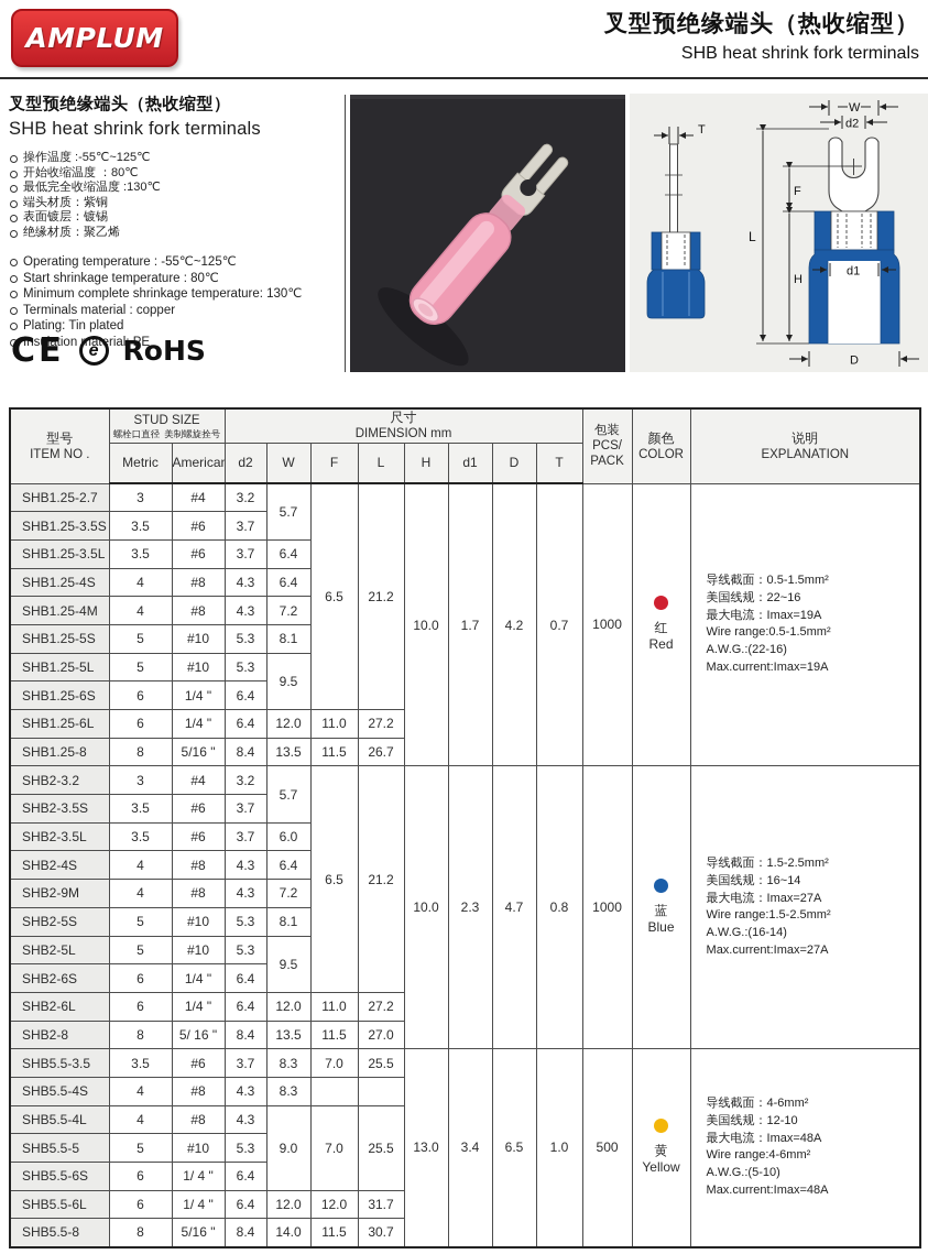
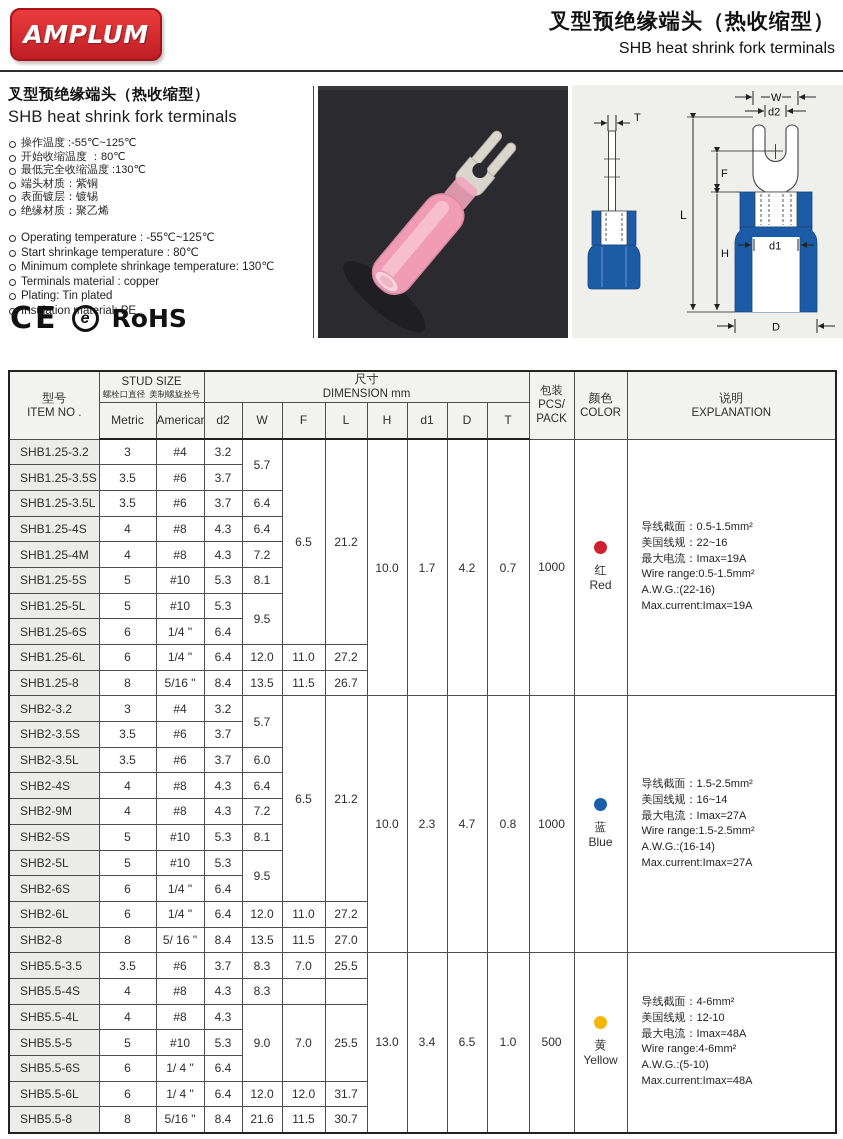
  AMPLUM
  叉型预绝缘端头（热收缩型）
  SHB heat shrink fork terminals
  叉型预绝缘端头（热收缩型）
  SHB heat shrink fork terminals
  操作温度 :-55℃~125℃
  开始收缩温度 ：80℃
  最低完全收缩温度 :130℃
  端头材质：紫铜
  表面镀层：镀锡
  绝缘材质：聚乙烯
  Operating temperature : -55℃~125℃
  Start shrinkage temperature : 80℃
  Minimum complete shrinkage temperature: 130℃
  Terminals material : copper
  Plating: Tin plated
  Insulation material: PE
  CE
  e
  RoHS
  T
  L
  W
  d2
  d1
  F
  H
  D
  型号 ITEM NO .	STUD SIZE 螺栓口直径 美制螺旋拴号	尺寸 DIMENSION mm	包装 PCS/ PACK	颜色 COLOR	说明 EXPLANATION
  Metric	America	d2	W	F	L	H	d1	D	T
- SHB1.25-2.7	3	#4	3.2	5.7	6.5	21.2	10.0	1.7	4.2	0.7	1000	红Red	导线截面：0.5-1.5mm²美国线规：22~16最大电流：Imax=19AWire range:0.5-1.5mm²A.W.G.:(22-16)Max.current:Imax=19A
+ SHB1.25-3.2	3	#4	3.2	5.7	6.5	21.2	10.0	1.7	4.2	0.7	1000	红Red	导线截面：0.5-1.5mm²美国线规：22~16最大电流：Imax=19AWire range:0.5-1.5mm²A.W.G.:(22-16)Max.current:Imax=19A
  SHB1.25-3.5S	3.5	#6	3.7
  SHB1.25-3.5L	3.5	#6	3.7	6.4
  SHB1.25-4S	4	#8	4.3	6.4
  SHB1.25-4M	4	#8	4.3	7.2
  SHB1.25-5S	5	#10	5.3	8.1
  SHB1.25-5L	5	#10	5.3	9.5
  SHB1.25-6S	6	1/4 "	6.4
  SHB1.25-6L	6	1/4 "	6.4	12.0	11.0	27.2
  SHB1.25-8	8	5/16 "	8.4	13.5	11.5	26.7
  SHB2-3.2	3	#4	3.2	5.7	6.5	21.2	10.0	2.3	4.7	0.8	1000	蓝Blue	导线截面：1.5-2.5mm²美国线规：16~14最大电流：Imax=27AWire range:1.5-2.5mm²A.W.G.:(16-14)Max.current:Imax=27A
  SHB2-3.5S	3.5	#6	3.7
  SHB2-3.5L	3.5	#6	3.7	6.0
  SHB2-4S	4	#8	4.3	6.4
  SHB2-9M	4	#8	4.3	7.2
  SHB2-5S	5	#10	5.3	8.1
  SHB2-5L	5	#10	5.3	9.5
  SHB2-6S	6	1/4 "	6.4
  SHB2-6L	6	1/4 "	6.4	12.0	11.0	27.2
  SHB2-8	8	5/ 16 "	8.4	13.5	11.5	27.0
  SHB5.5-3.5	3.5	#6	3.7	8.3	7.0	25.5	13.0	3.4	6.5	1.0	500	黄Yellow	导线截面：4-6mm²美国线规：12-10最大电流：Imax=48AWire range:4-6mm²A.W.G.:(5-10)Max.current:Imax=48A
  SHB5.5-4S	4	#8	4.3	8.3
  SHB5.5-4L	4	#8	4.3	9.0	7.0	25.5
  SHB5.5-5	5	#10	5.3
  SHB5.5-6S	6	1/ 4 "	6.4
  SHB5.5-6L	6	1/ 4 "	6.4	12.0	12.0	31.7
- SHB5.5-8	8	5/16 "	8.4	14.0	11.5	30.7
+ SHB5.5-8	8	5/16 "	8.4	21.6	11.5	30.7
